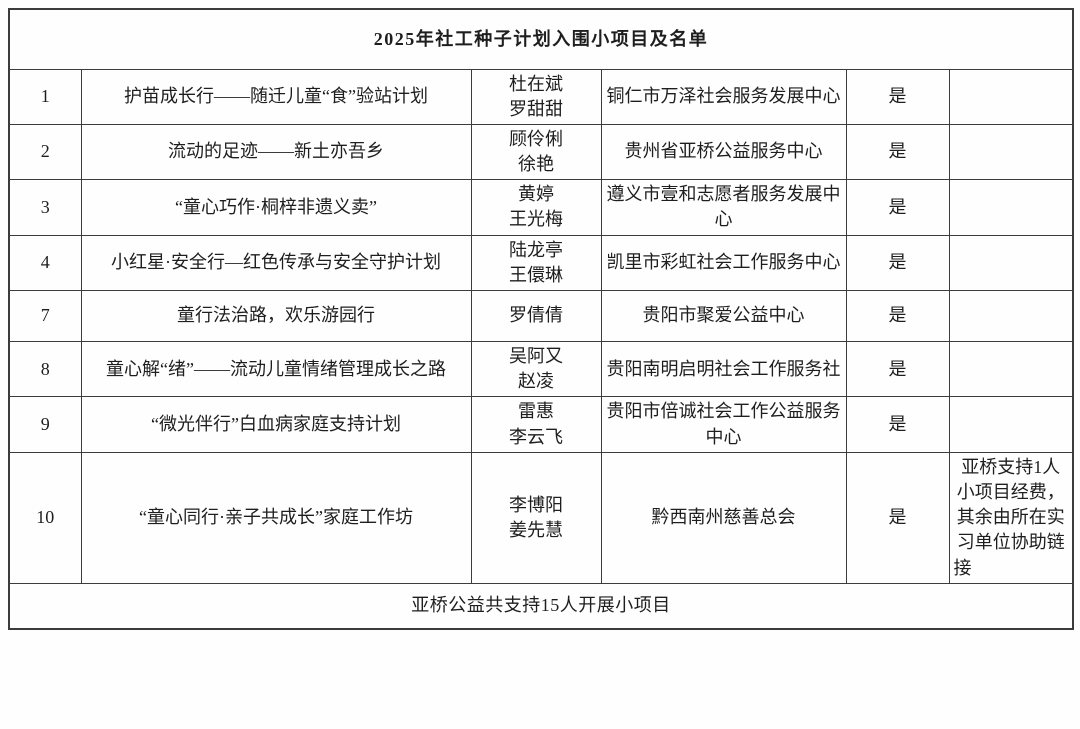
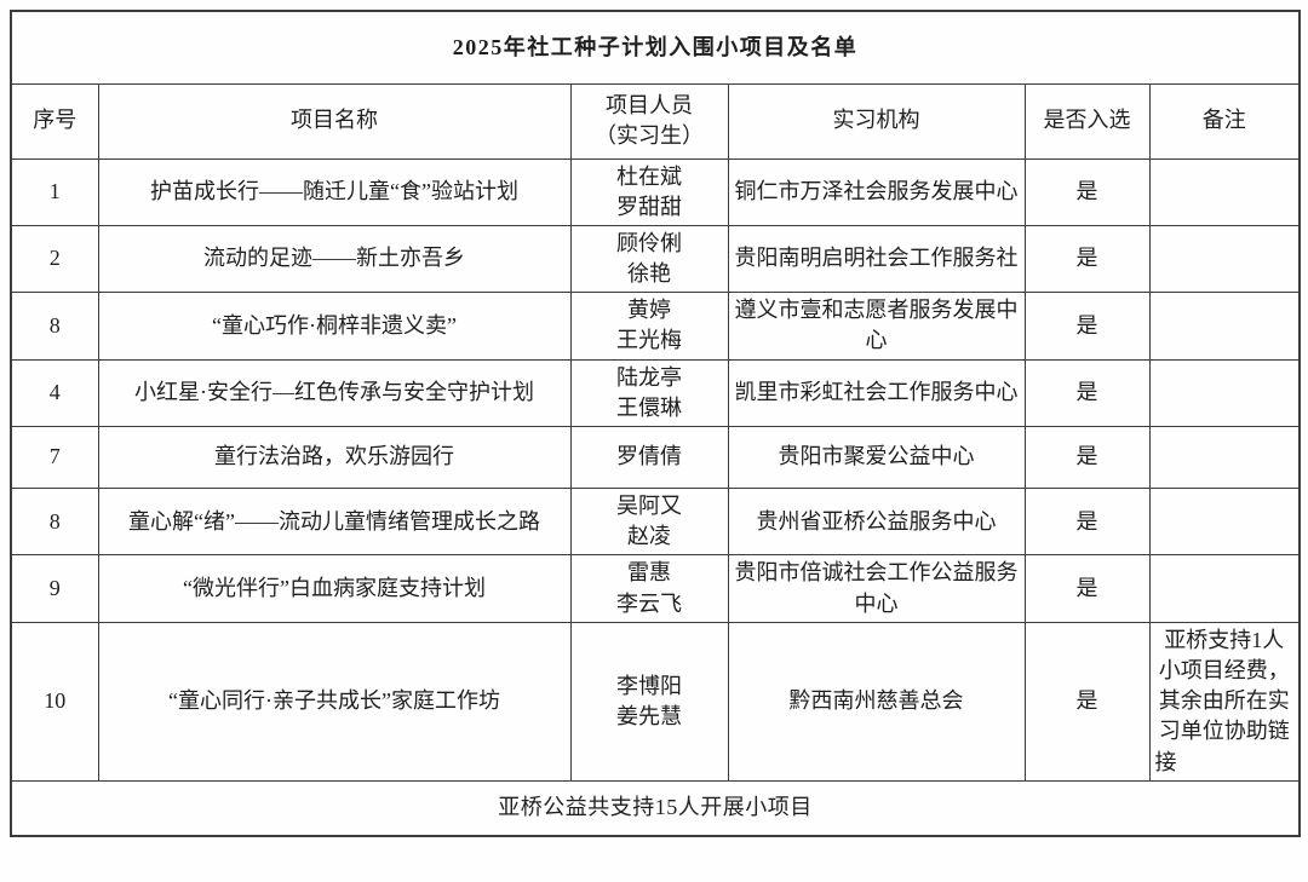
  2025年社工种子计划入围小项目及名单
+ 序号	项目名称	项目人员 （实习生）	实习机构	是否入选	备注
  1	护苗成长行——随迁儿童“食”验站计划	杜在斌 罗甜甜	铜仁市万泽社会服务发展中心	是
- 2	流动的足迹——新土亦吾乡	顾伶俐 徐艳	贵州省亚桥公益服务中心	是
+ 2	流动的足迹——新土亦吾乡	顾伶俐 徐艳	贵阳南明启明社会工作服务社	是
- 3	“童心巧作·桐梓非遗义卖”	黄婷 王光梅	遵义市壹和志愿者服务发展中心	是
+ 8	“童心巧作·桐梓非遗义卖”	黄婷 王光梅	遵义市壹和志愿者服务发展中心	是
  4	小红星·安全行—红色传承与安全守护计划	陆龙亭 王儇琳	凯里市彩虹社会工作服务中心	是
  7	童行法治路，欢乐游园行	罗倩倩	贵阳市聚爱公益中心	是
- 8	童心解“绪”——流动儿童情绪管理成长之路	吴阿又 赵凌	贵阳南明启明社会工作服务社	是
+ 8	童心解“绪”——流动儿童情绪管理成长之路	吴阿又 赵凌	贵州省亚桥公益服务中心	是
  9	“微光伴行”白血病家庭支持计划	雷惠 李云飞	贵阳市倍诚社会工作公益服务中心	是
  10	“童心同行·亲子共成长”家庭工作坊	李博阳 姜先慧	黔西南州慈善总会	是	亚桥支持1人小项目经费，其余由所在实习单位协助链接
  亚桥公益共支持15人开展小项目
